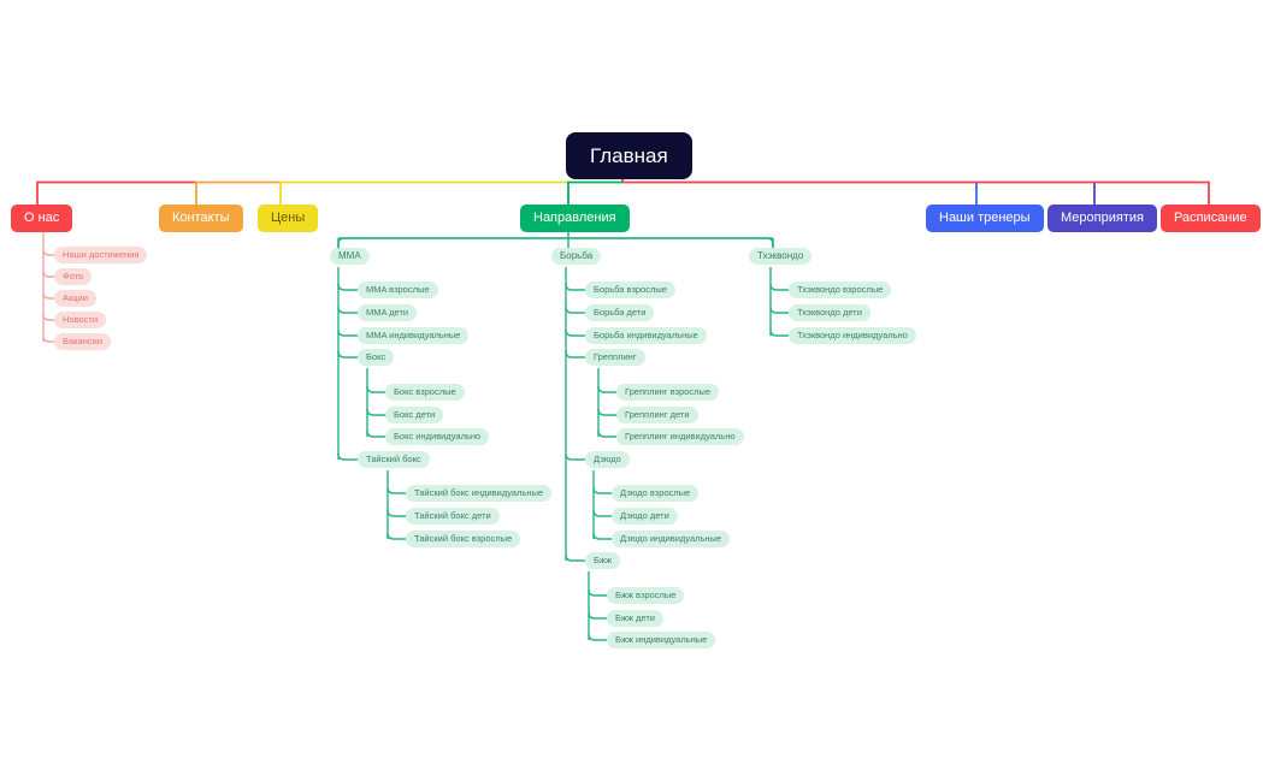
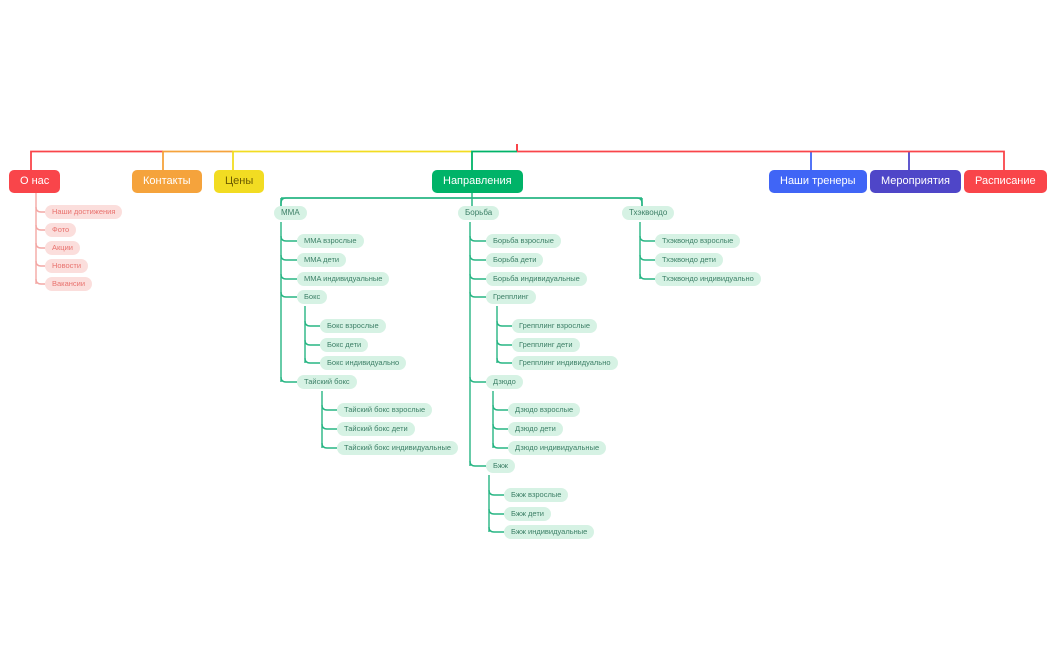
- Главная
  О нас
  Контакты
  Цены
  Направления
  Наши тренеры
  Мероприятия
  Расписание
  Наши достижения
  Фото
  Акции
  Новости
  Вакансии
  MMA
  Борьба
  Тхэквондо
  MMA взрослые
  MMA дети
  MMA индивидуальные
  Бокс
  Бокс взрослые
  Бокс дети
  Бокс индивидуально
  Тайский бокс
- Тайский бокс индивидуальные
+ Тайский бокс взрослые
  Тайский бокс дети
- Тайский бокс взрослые
+ Тайский бокс индивидуальные
  Борьба взрослые
  Борьба дети
  Борьба индивидуальные
  Грепплинг
  Грепплинг взрослые
  Грепплинг дети
  Грепплинг индивидуально
  Дзюдо
  Дзюдо взрослые
  Дзюдо дети
  Дзюдо индивидуальные
  Бжж
  Бжж взрослые
  Бжж дети
  Бжж индивидуальные
  Тхэквондо взрослые
  Тхэквондо дети
  Тхэквондо индивидуально
